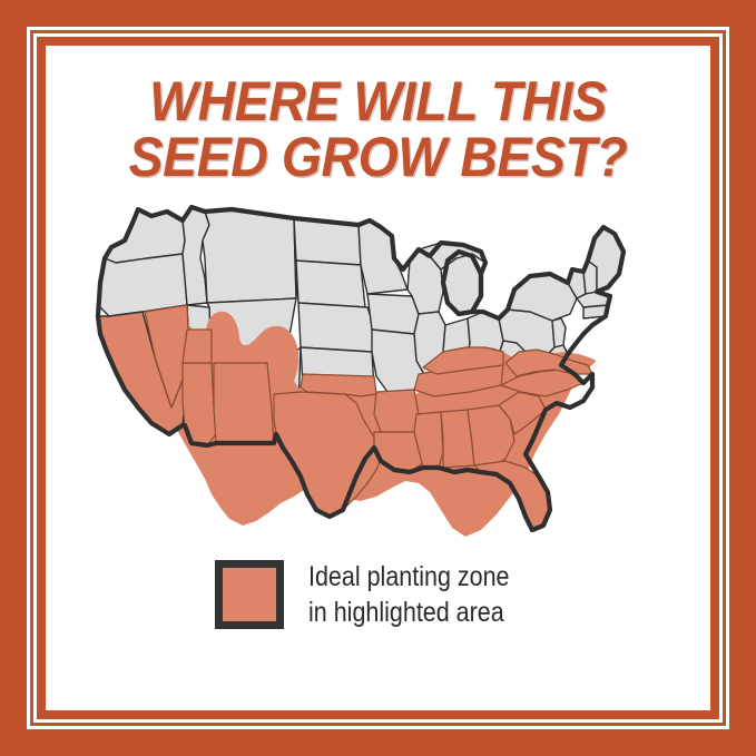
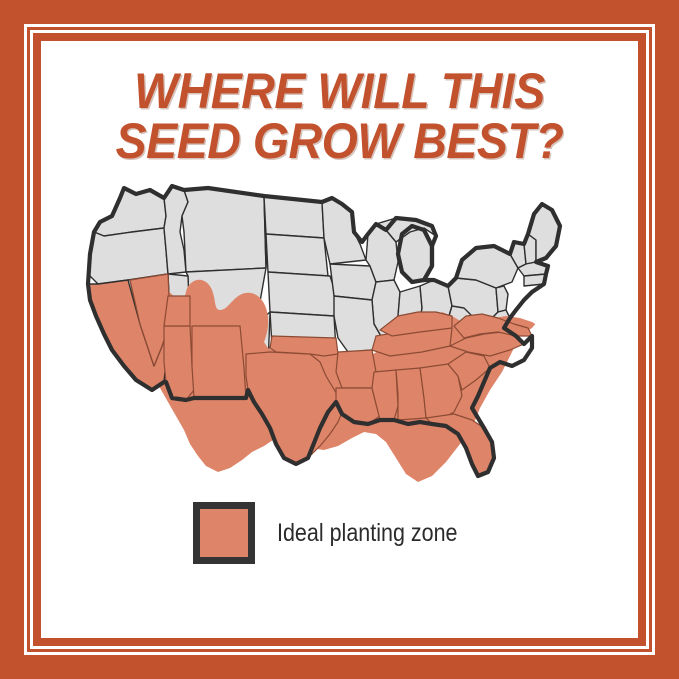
  WHERE WILL THIS
  SEED GROW BEST?
  Ideal planting zone
- in highlighted area
